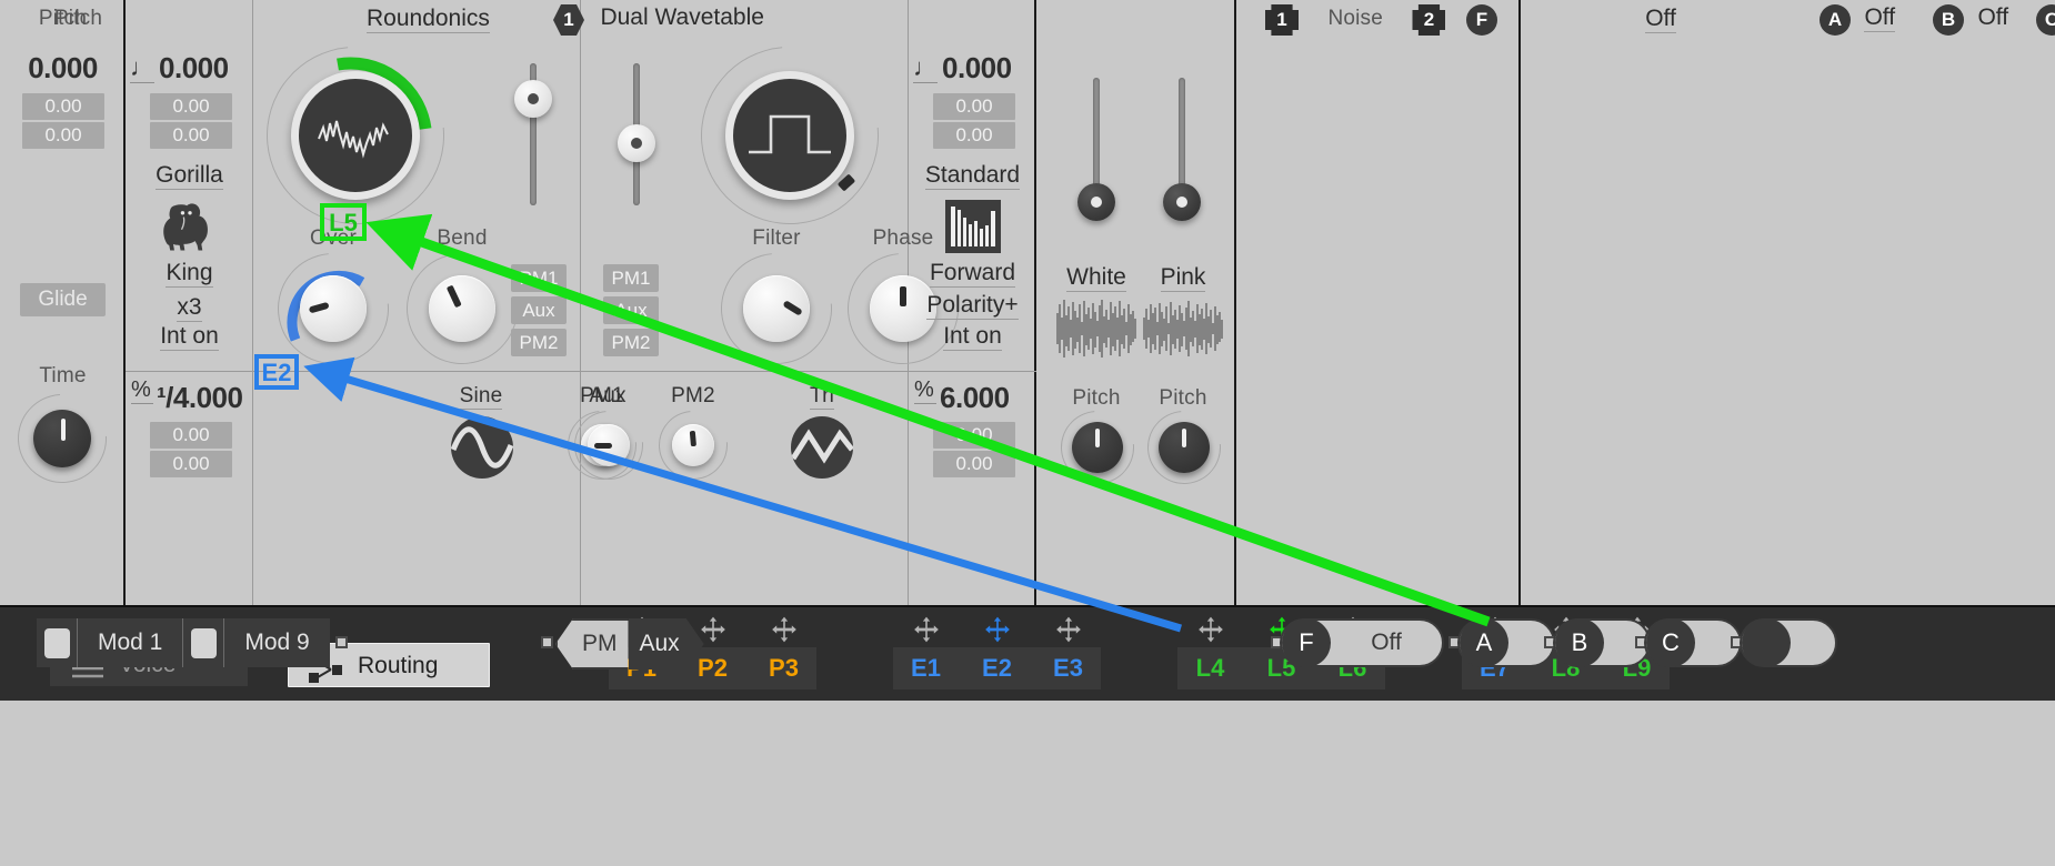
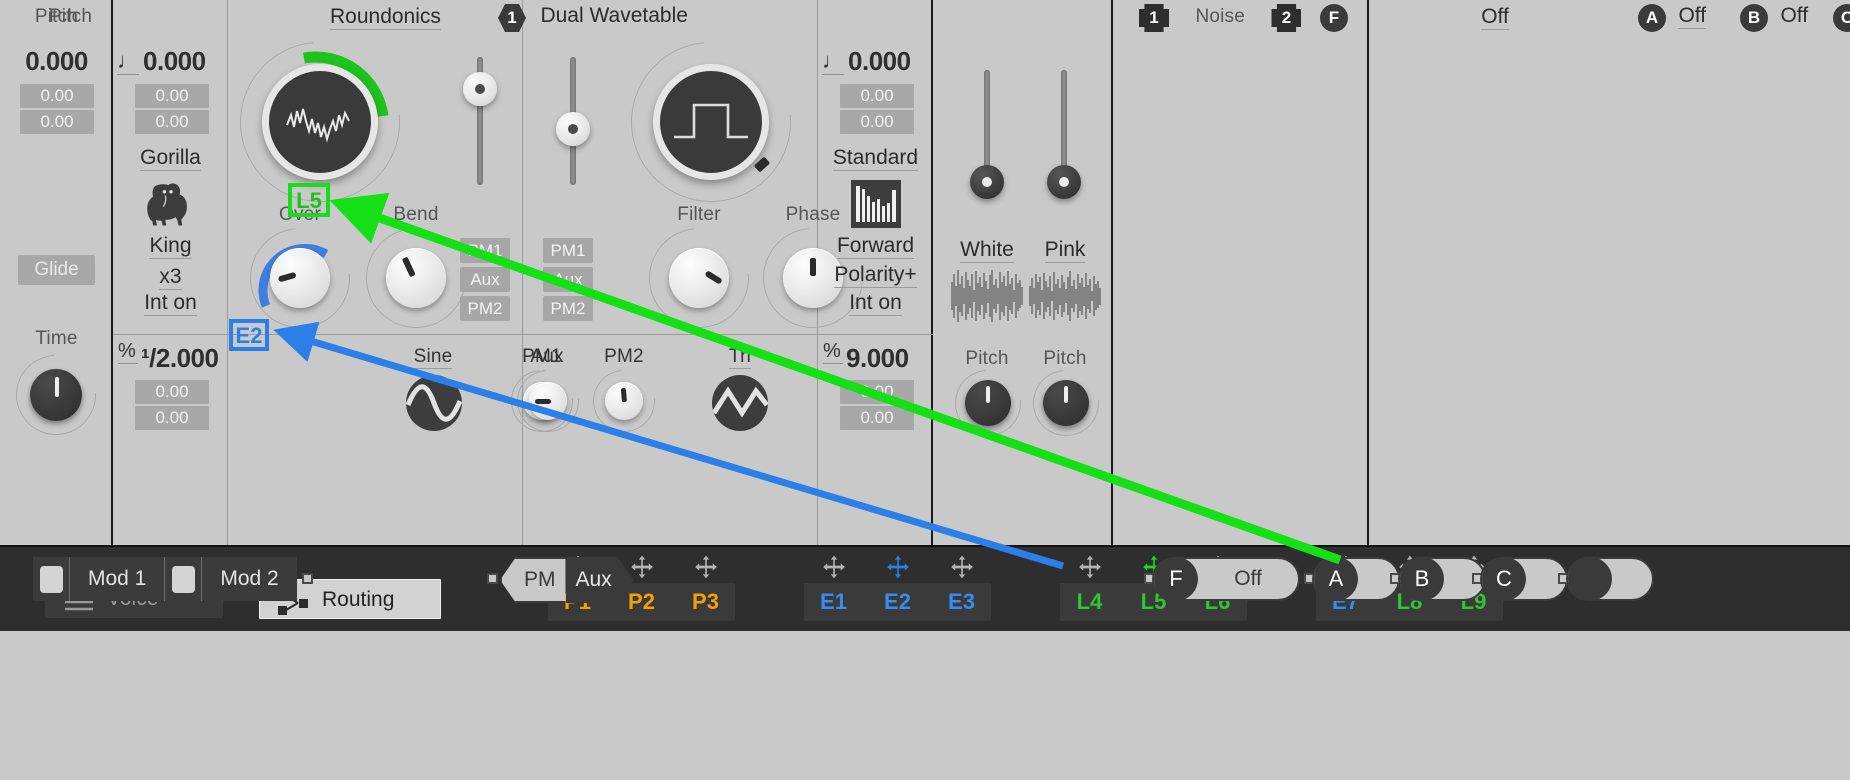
  Pitch
  0.000
  0.00
  0.00
  Glide
  Time
  ♩
  0.000
  0.00
  0.00
  Gorilla
  King
  x3
  Int on
  %
- ¹/4.000
+ ¹/2.000
  0.00
  0.00
  Over
  Bend
  Aux
  PM2
  Sine
  PM1
  Filter
  Phase
  PM1
  PM2
  Aux
  PM2
  Tri
  ♩
  0.000
  0.00
  0.00
  Standard
  Forward
  Polarity+
  Int on
  %
- 6.000
+ 9.000
  0.00
  White
  Pink
  Pitch
  Pitch
  Pitch
  Roundonics
  1 Dual Wavetable
  1 Noise 2
  F
  Off
  A Off
  B Off
  C
  L5
  E2
  Routing
  P2
  P3
  E1
  E2
  E3
  L4
  L5
  L6
  E7
  L8
  L9
  Mod 1
- Mod 9
+ Mod 2
  PM
  Aux
  F
  Off
  A
  B
  C
